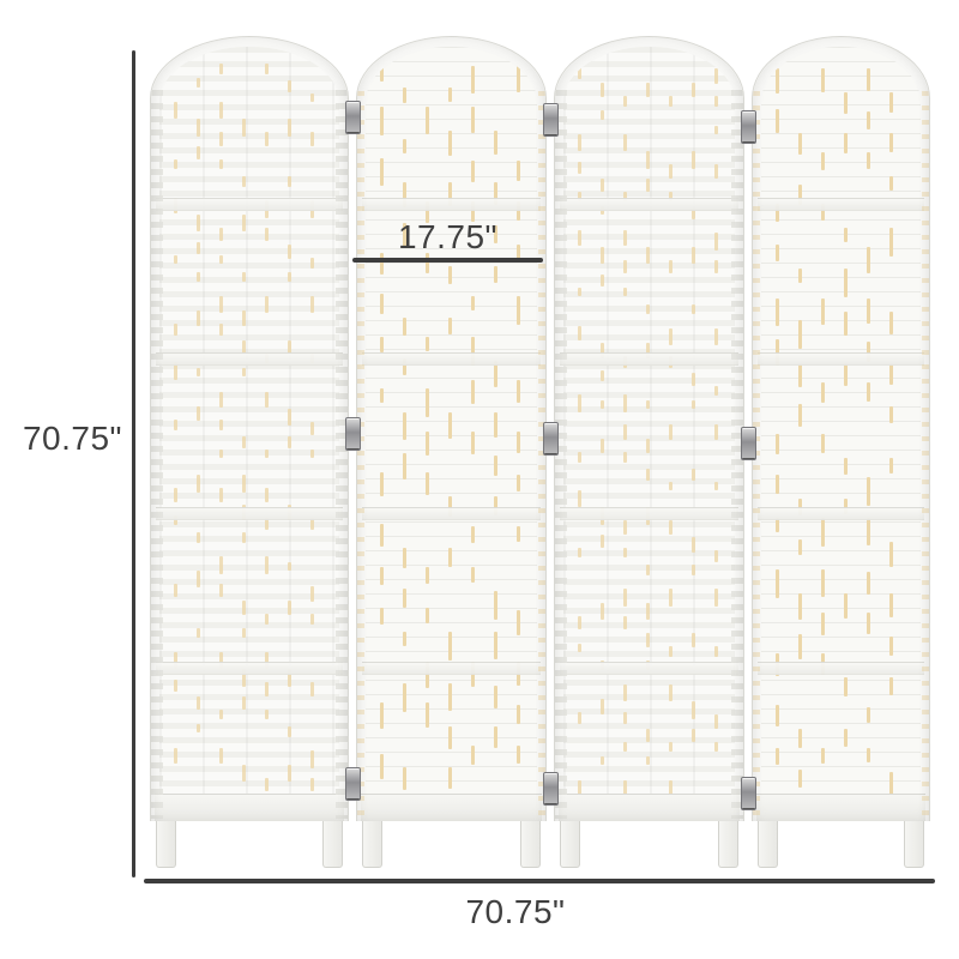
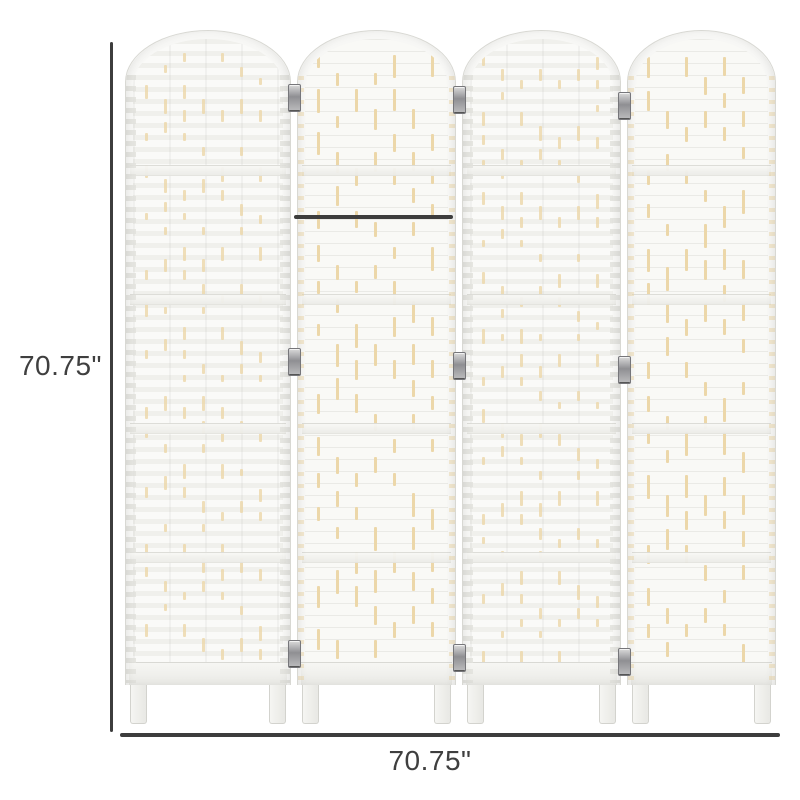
  70.75"
  70.75"
- 17.75"
